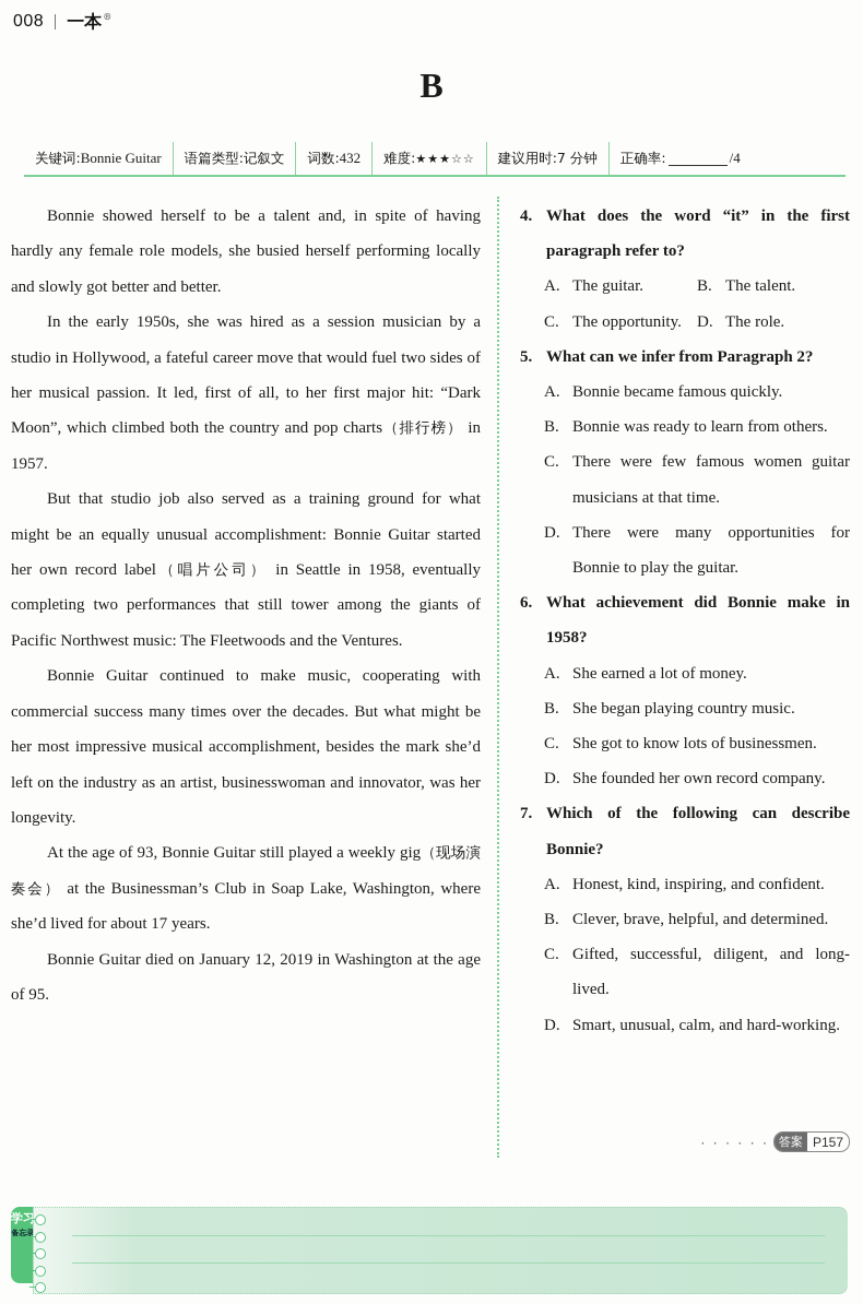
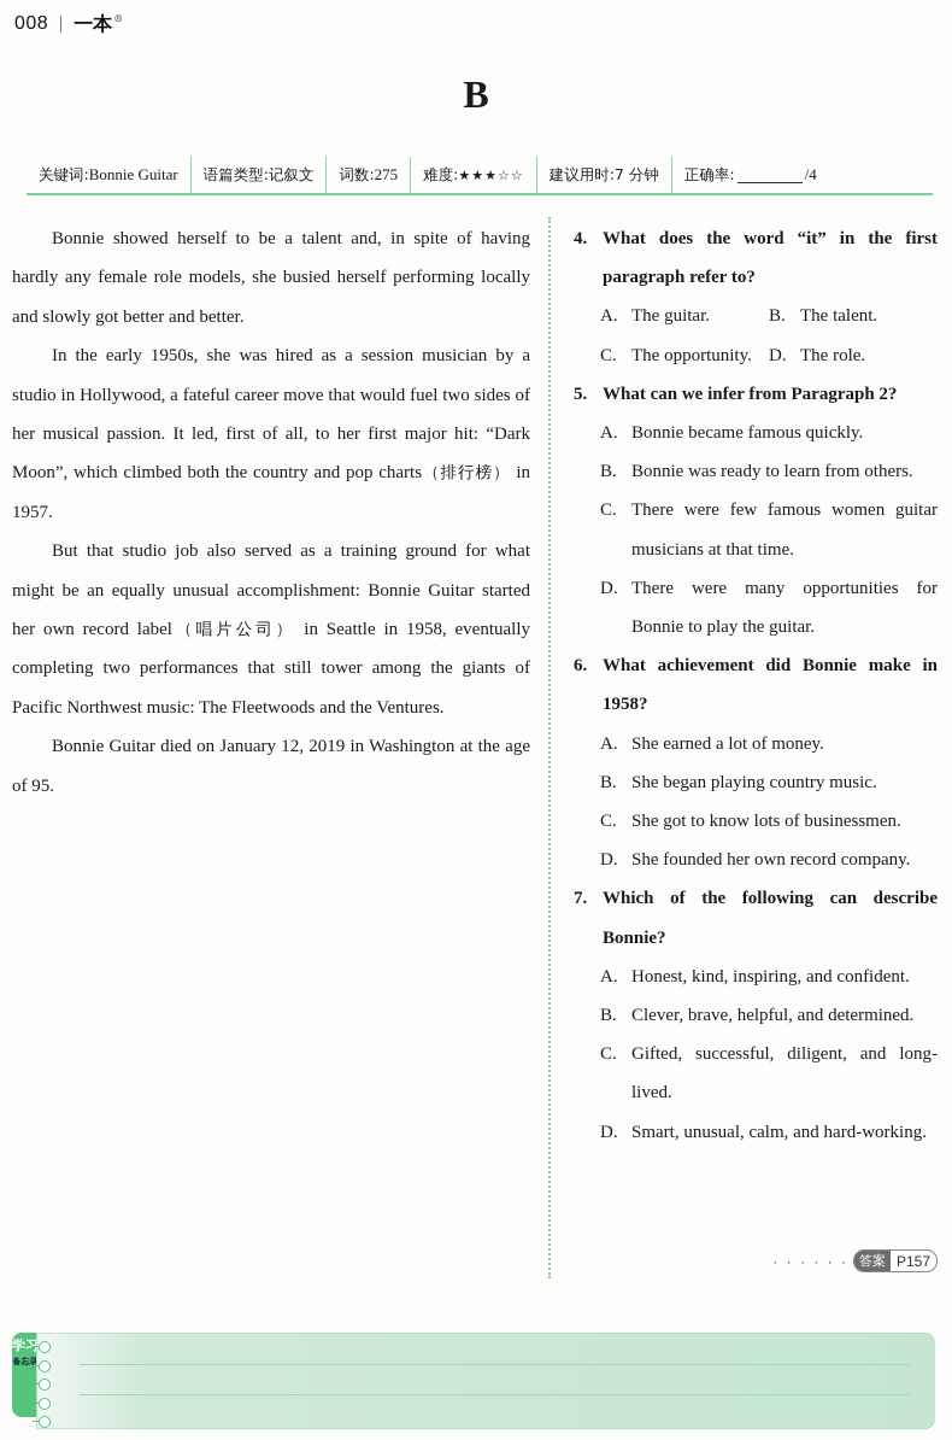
  008
  一本®
  B
  关键词:
  Bonnie Guitar
  语篇类型:
  记叙文
  词数:
- 432
+ 275
  难度:
  ★★★☆☆
  建议用时:
  7 分钟
  正确率:
  /4
  Bonnie showed herself to be a talent and, in spite of having hardly any female role models, she busied herself performing locally and slowly got better and better.
  In the early 1950s, she was hired as a session musician by a studio in Hollywood, a fateful career move that would fuel two sides of her musical passion. It led, first of all, to her first major hit: “Dark Moon”, which climbed both the country and pop charts（排行榜） in 1957.
  But that studio job also served as a training ground for what might be an equally unusual accomplishment: Bonnie Guitar started her own record label（唱片公司） in Seattle in 1958, eventually completing two performances that still tower among the giants of Pacific Northwest music: The Fleetwoods and the Ventures.
- Bonnie Guitar continued to make music, cooperating with commercial success many times over the decades. But what might be her most impressive musical accomplishment, besides the mark she’d left on the industry as an artist, businesswoman and innovator, was her longevity.
- At the age of 93, Bonnie Guitar still played a weekly gig（现场演奏会） at the Businessman’s Club in Soap Lake, Washington, where she’d lived for about 17 years.
  Bonnie Guitar died on January 12, 2019 in Washington at the age of 95.
  4.
  What does the word “it” in the first paragraph refer to?
  A.
  The guitar.
  B.
  The talent.
  C.
  The opportunity.
  D.
  The role.
  5.
  What can we infer from Paragraph 2?
  A.
  Bonnie became famous quickly.
  B.
  Bonnie was ready to learn from others.
  C.
  There were few famous women guitar musicians at that time.
  D.
  There were many opportunities for Bonnie to play the guitar.
  6.
  What achievement did Bonnie make in 1958?
  A.
  She earned a lot of money.
  B.
  She began playing country music.
  C.
  She got to know lots of businessmen.
  D.
  She founded her own record company.
  7.
  Which of the following can describe Bonnie?
  A.
  Honest, kind, inspiring, and confident.
  B.
  Clever, brave, helpful, and determined.
  C.
  Gifted, successful, diligent, and long-lived.
  D.
  Smart, unusual, calm, and hard-working.
  · · · · · ·
  答案
  P157
  备忘录
